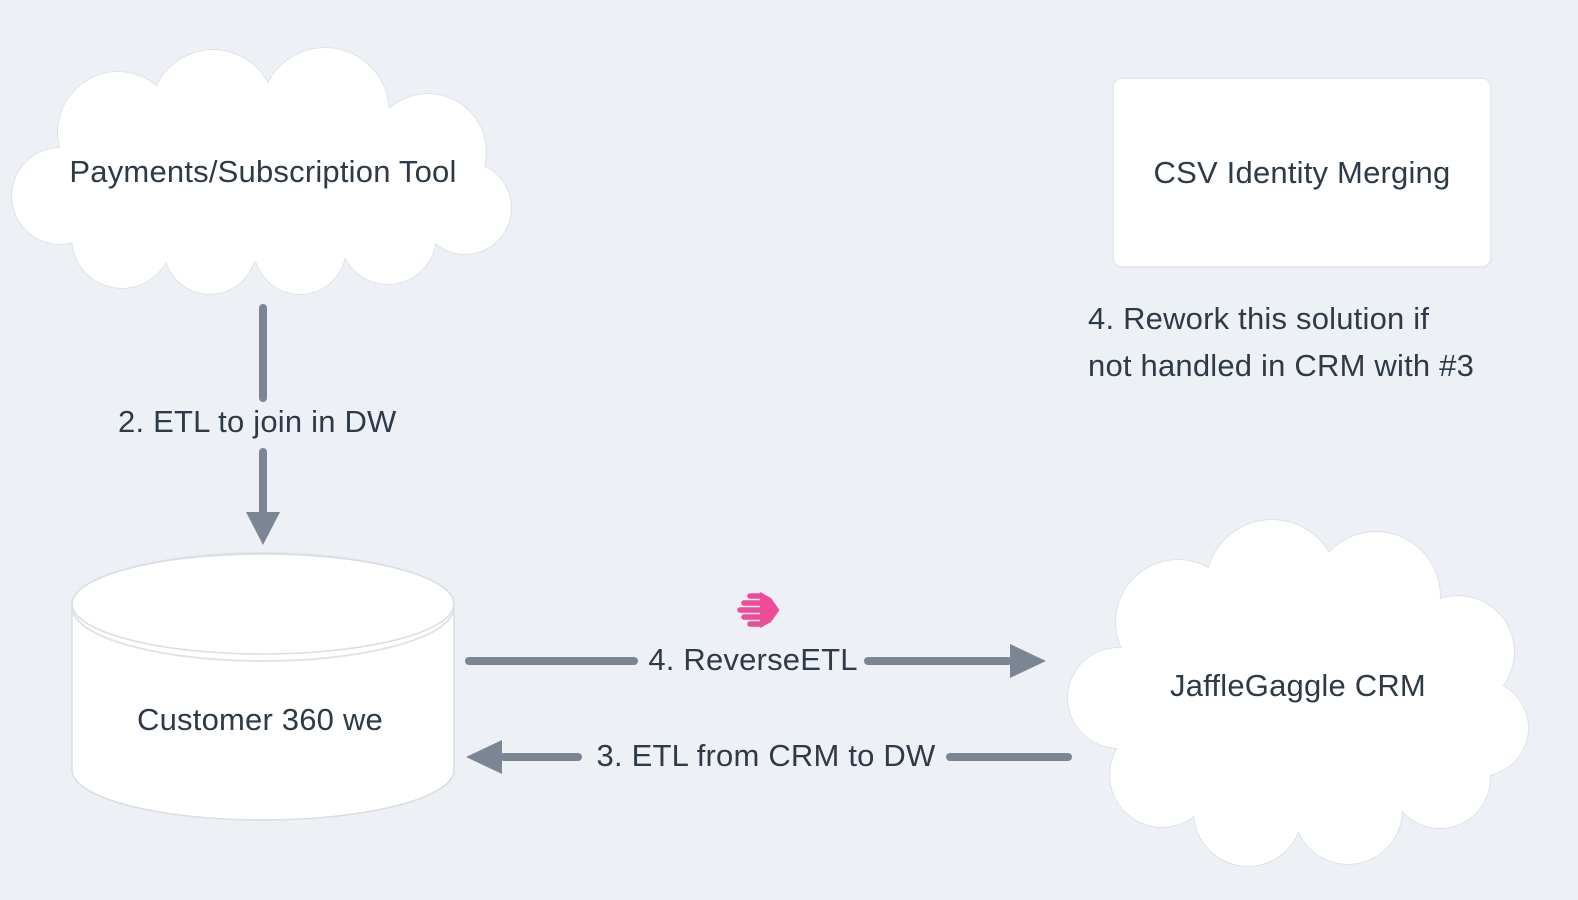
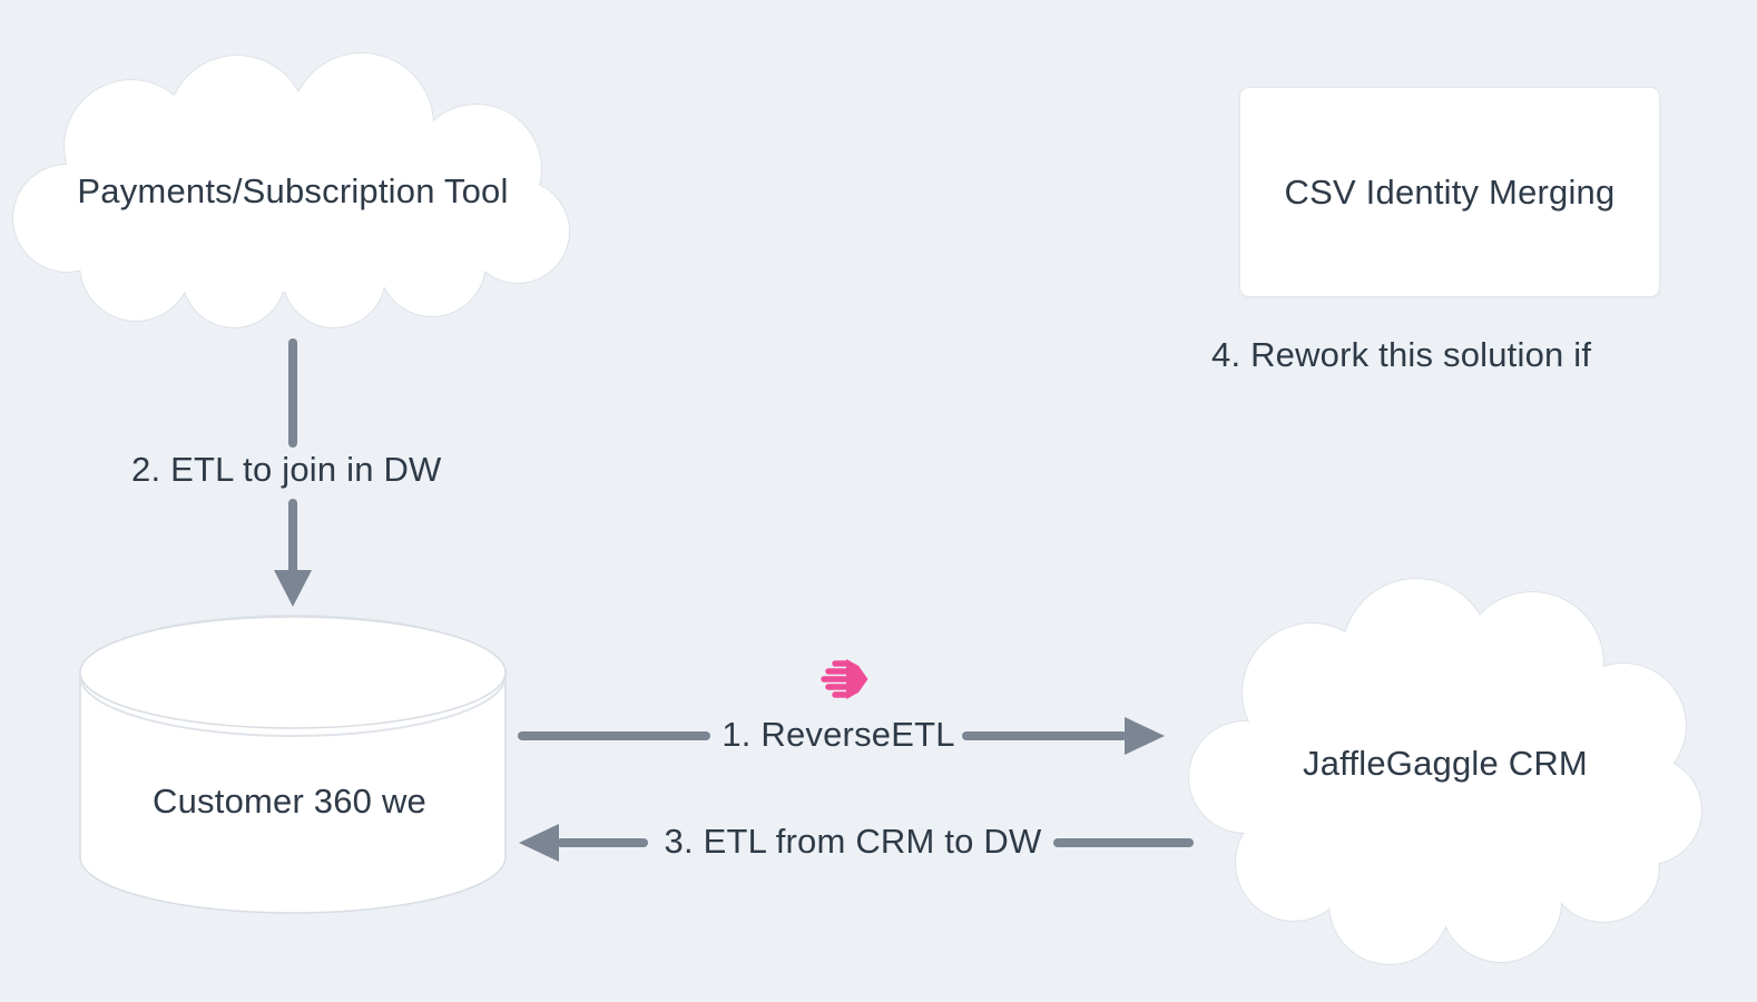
  Payments/Subscription Tool
  CSV Identity Merging
  4. Rework this solution if
- not handled in CRM with #3
  2. ETL to join in DW
  Customer 360 we
- 4. ReverseETL
+ 1. ReverseETL
  3. ETL from CRM to DW
  JaffleGaggle CRM
